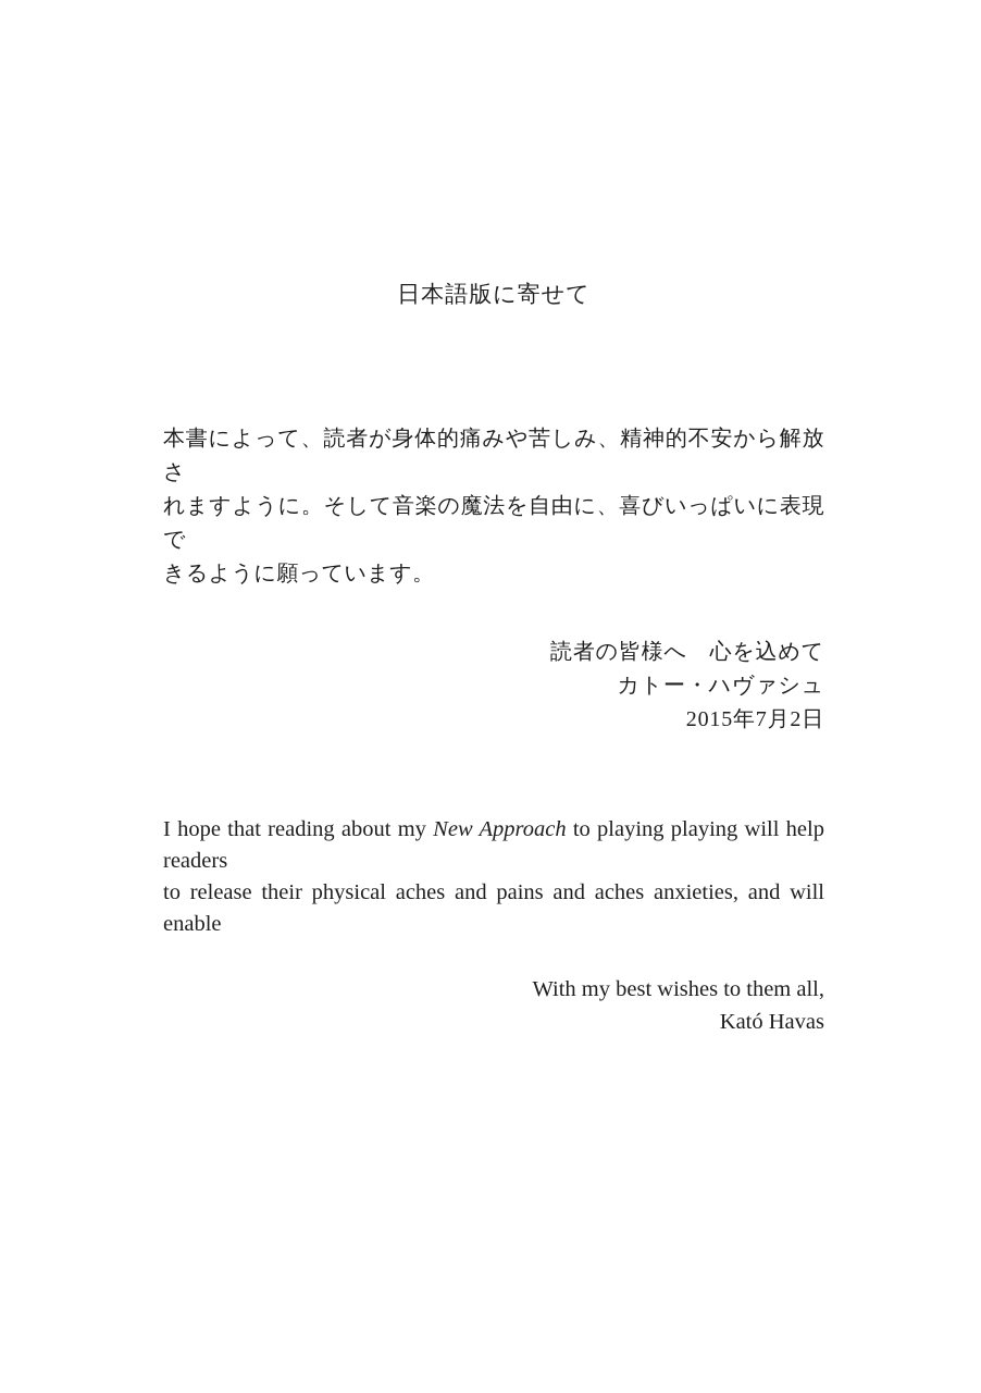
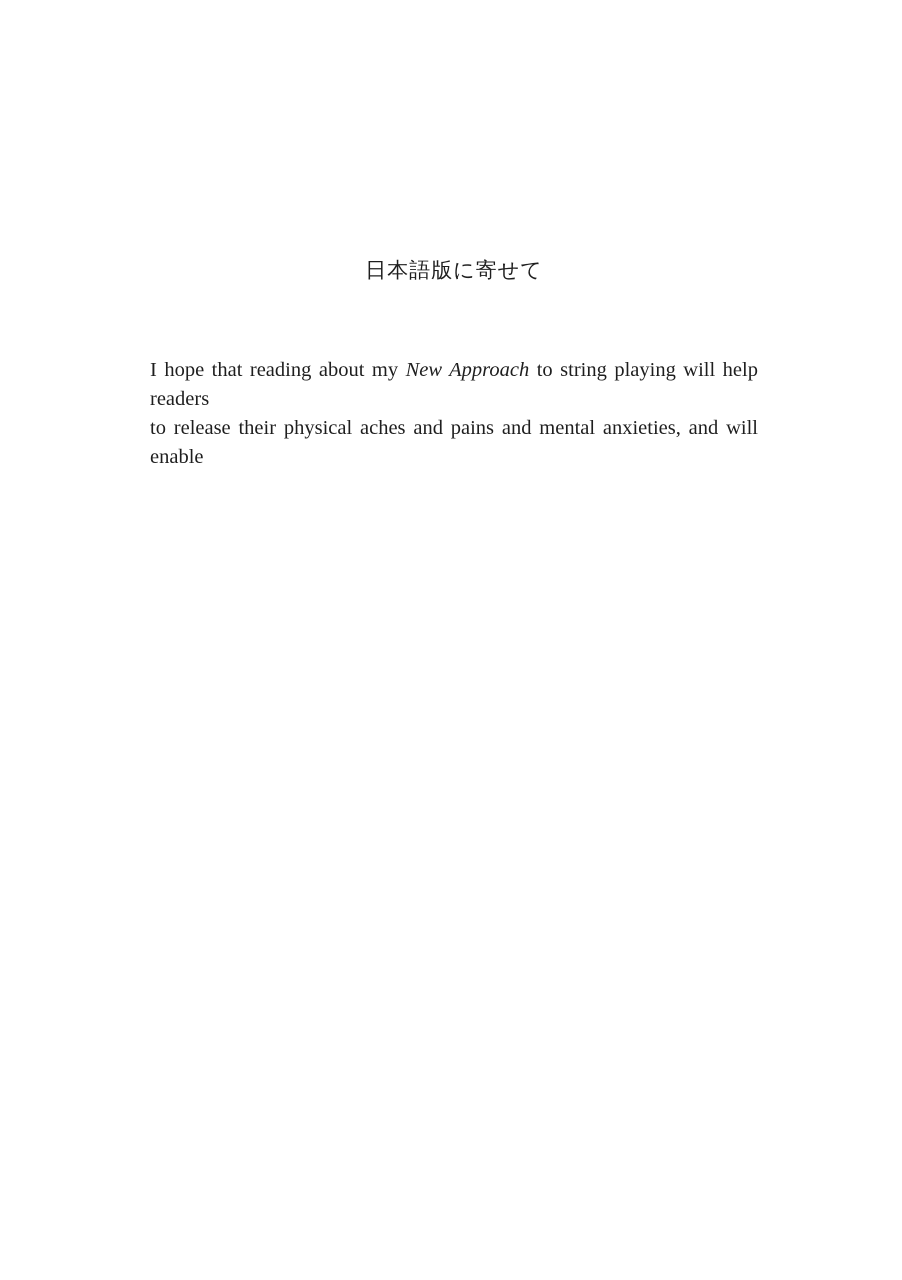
  日本語版に寄せて
- 本書によって、読者が身体的痛みや苦しみ、精神的不安から解放さ
- れますように。そして音楽の魔法を自由に、喜びいっぱいに表現で
- きるように願っています。
- 読者の皆様へ 心を込めて
- カトー・ハヴァシュ
- 2015年7月2日
- I hope that reading about my New Approach to playing playing will help readers
+ I hope that reading about my New Approach to string playing will help readers
- to release their physical aches and pains and aches anxieties, and will enable
+ to release their physical aches and pains and mental anxieties, and will enable
- With my best wishes to them all,
- Kató Havas
